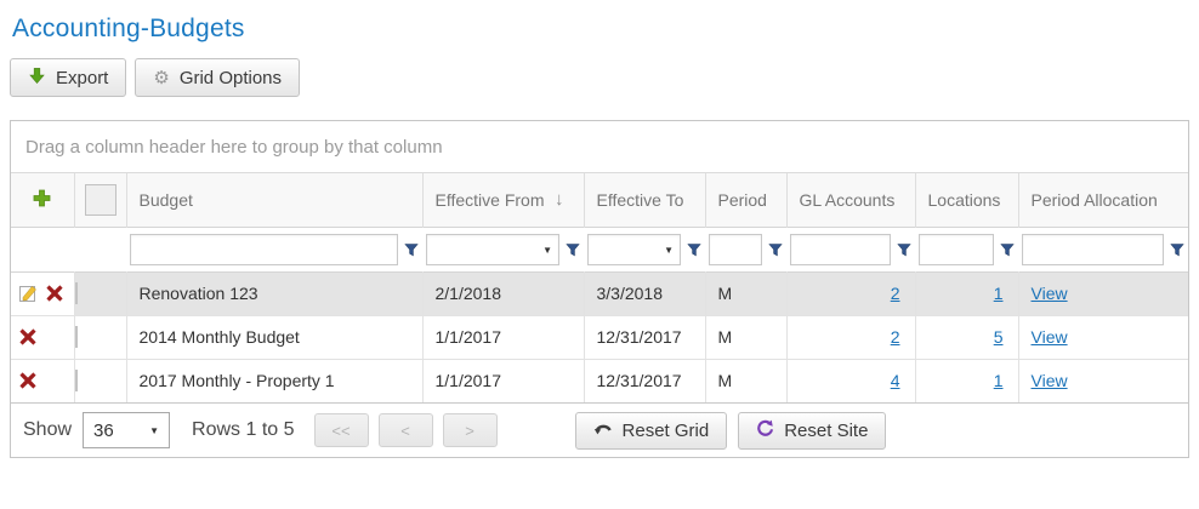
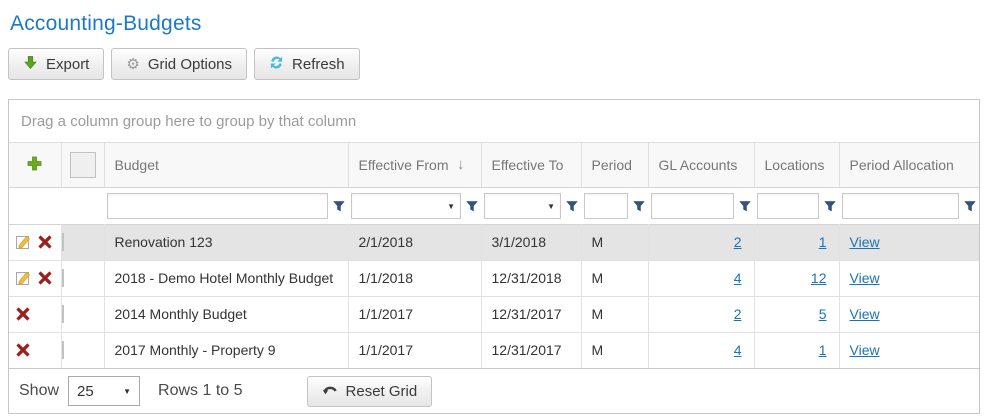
  Accounting-Budgets
  Export
  ⚙
  Grid Options
+ Refresh
- Drag a column header here to group by that column
+ Drag a column group here to group by that column
  		Budget	Effective From ↓	Effective To	Period	GL Accounts	Locations	Period Allocation
  			▼	▼
- 		Renovation 123	2/1/2018	3/3/2018	M	2	1	View
+ 		Renovation 123	2/1/2018	3/1/2018	M	2	1	View
+ 		2018 - Demo Hotel Monthly Budget	1/1/2018	12/31/2018	M	4	12	View
  		2014 Monthly Budget	1/1/2017	12/31/2017	M	2	5	View
- 		2017 Monthly - Property 1	1/1/2017	12/31/2017	M	4	1	View
+ 		2017 Monthly - Property 9	1/1/2017	12/31/2017	M	4	1	View
  Show
- 36
+ 25
  ▼
  Rows 1 to 5
- <<
- <
- >
  Reset Grid
- Reset Site
